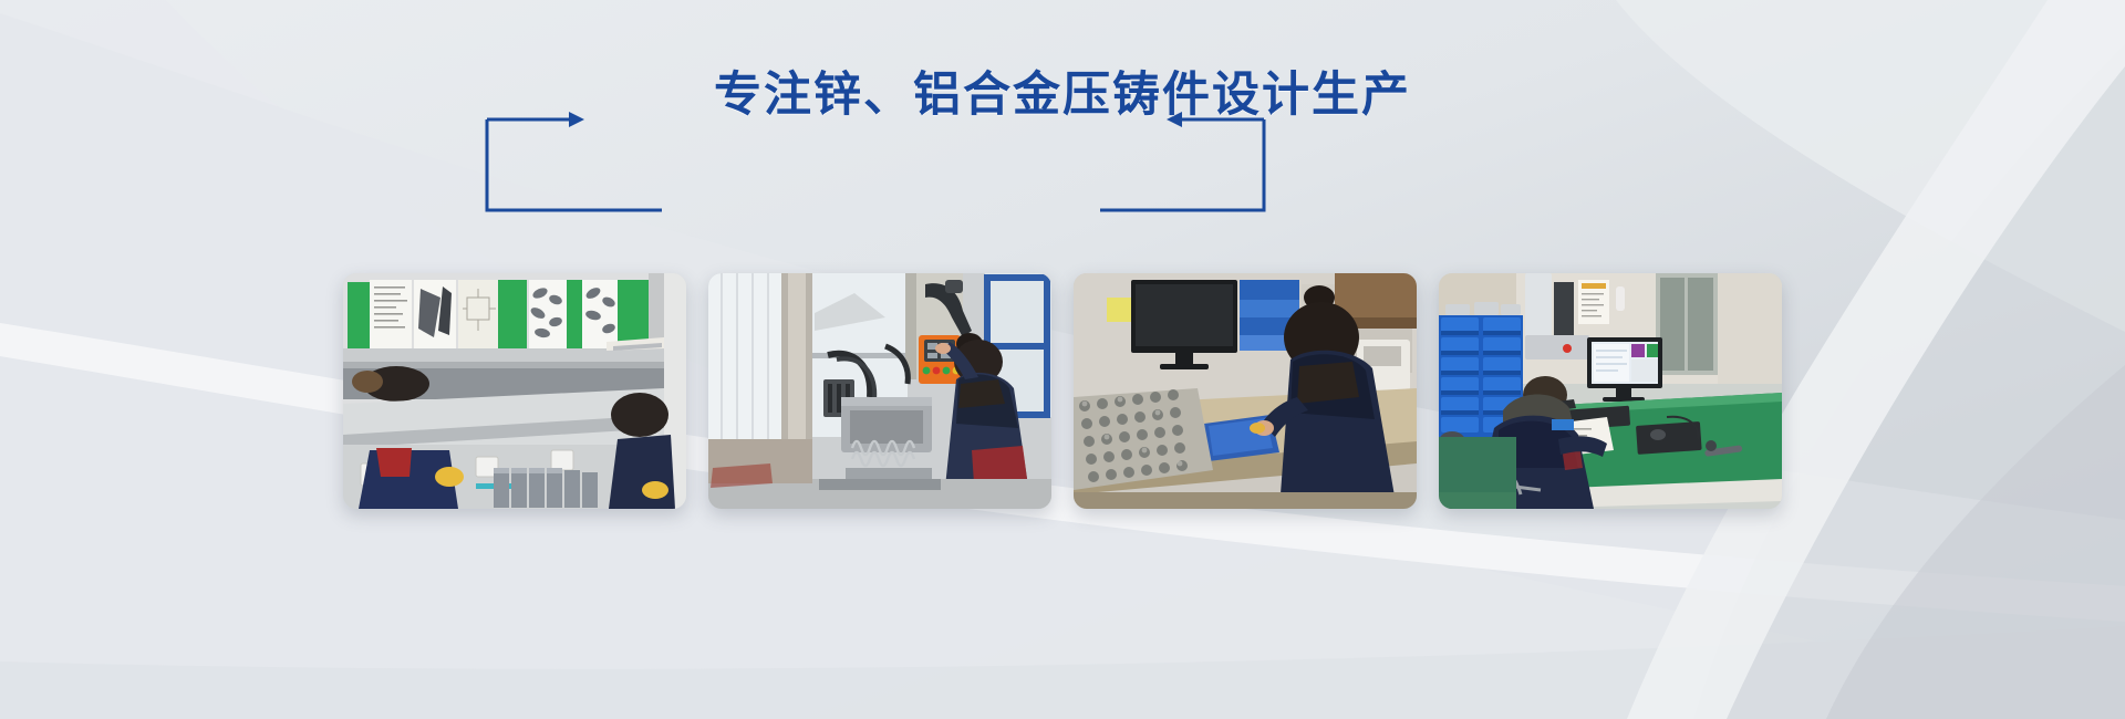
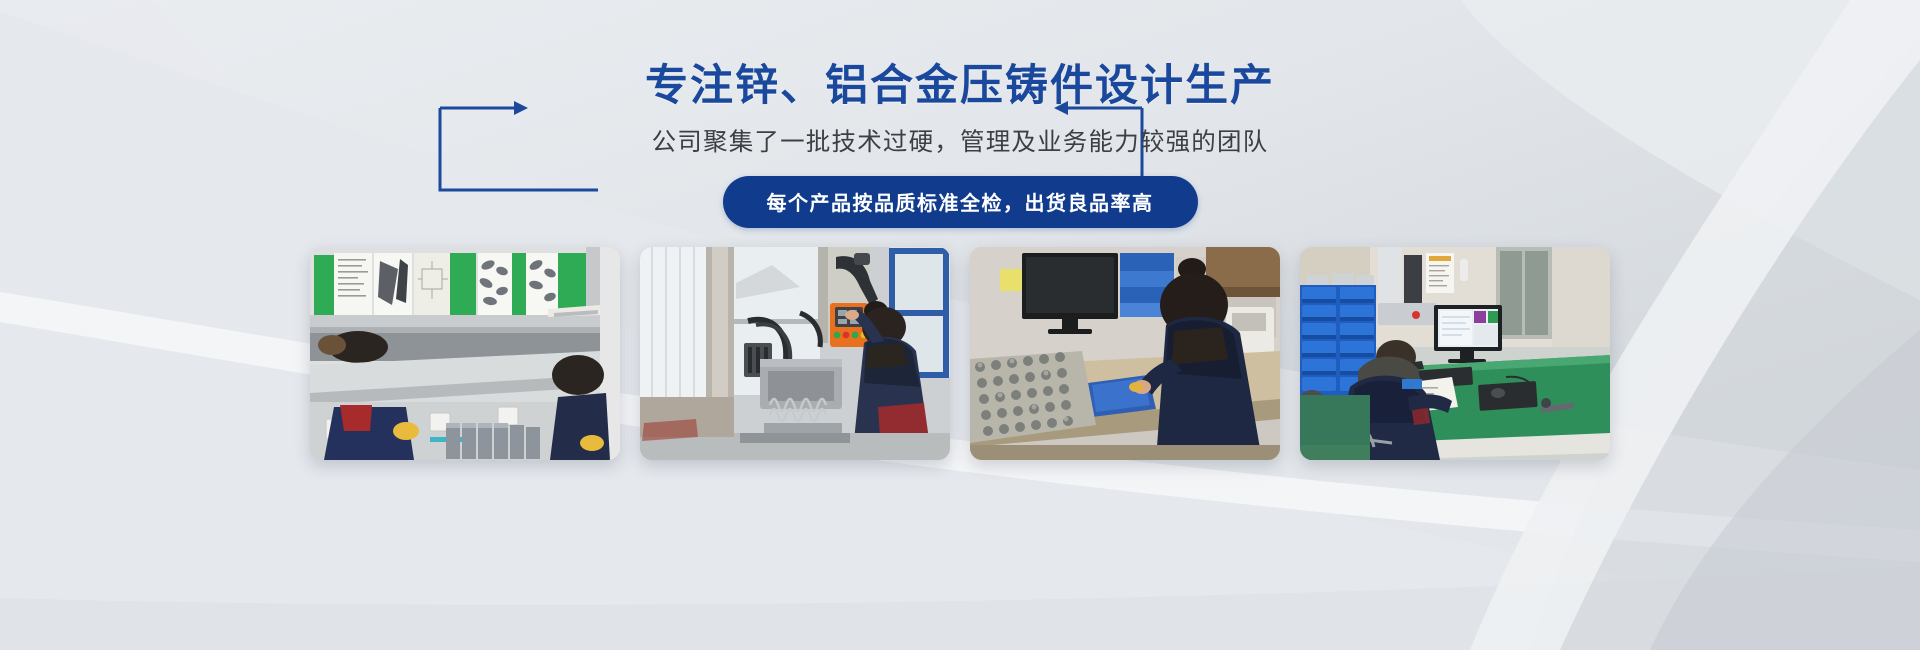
  专注锌、铝合金压铸件设计生产
+ 公司聚集了一批技术过硬，管理及业务能力较强的团队
+ 每个产品按品质标准全检，出货良品率高
